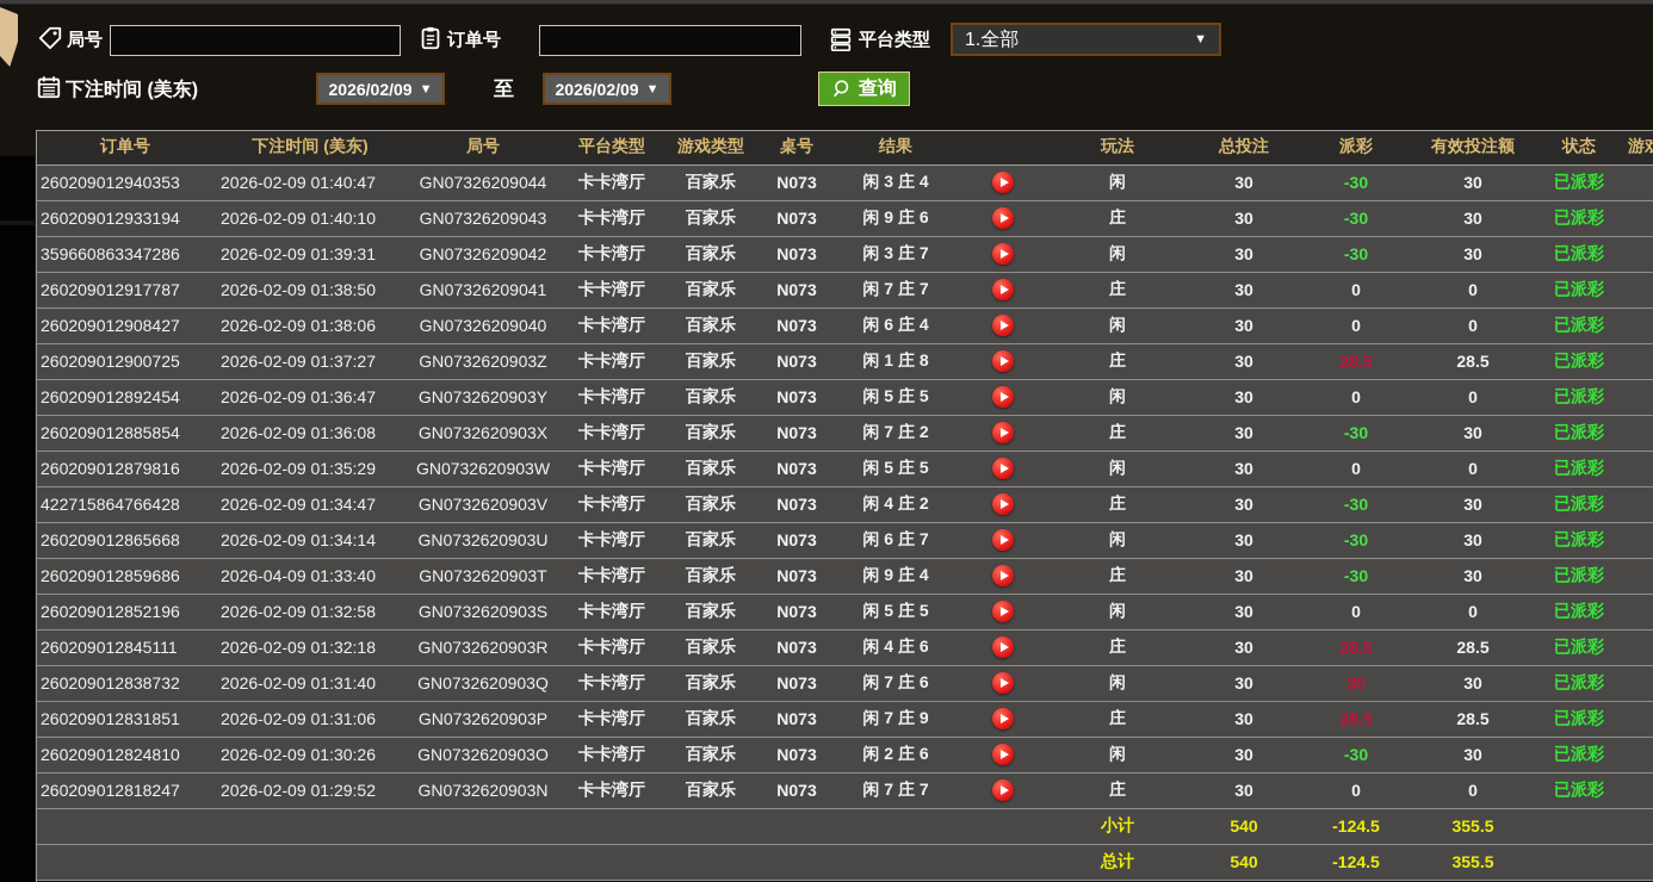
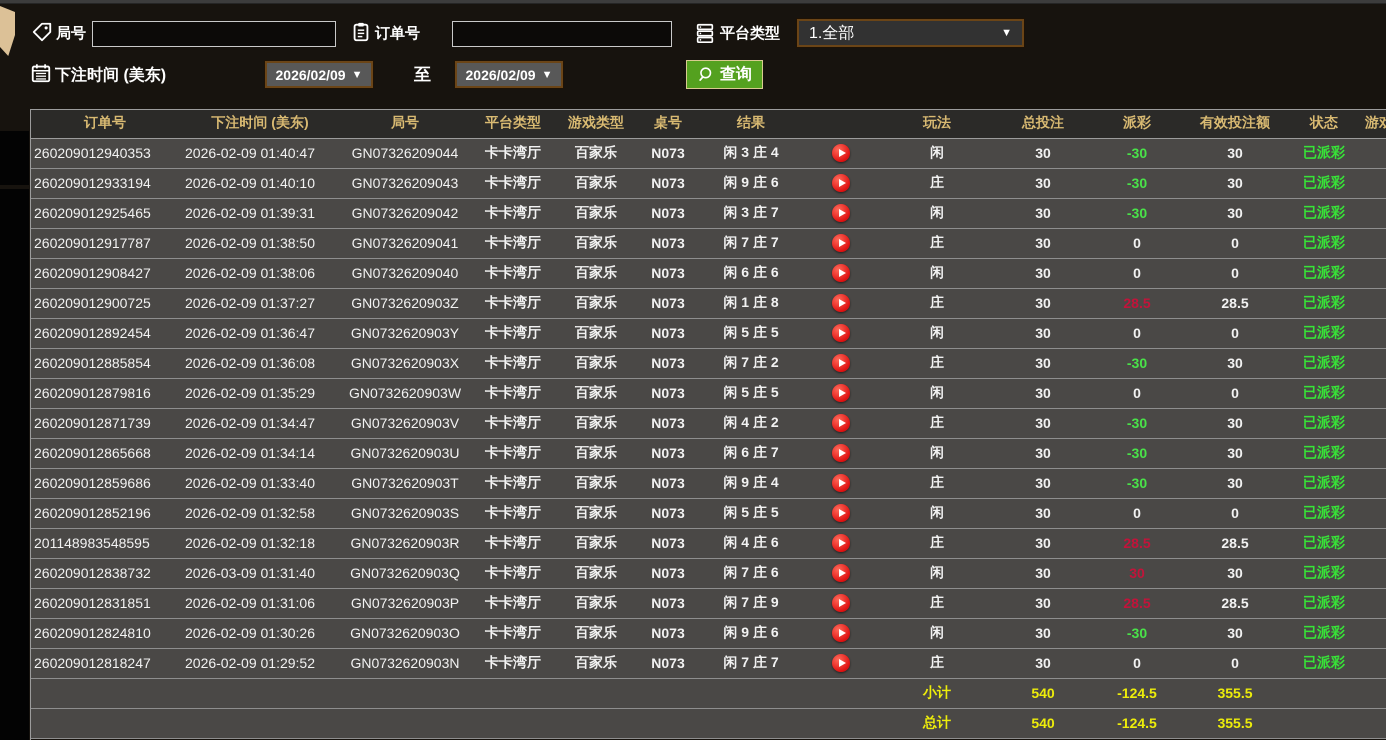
  局号
  订单号
  平台类型
  1.全部
  ▼
  下注时间 (美东)
  2026/02/09
  ▼
  至
  2026/02/09
  ▼
  查询
  订单号	下注时间 (美东)	局号	平台类型	游戏类型	桌号	结果		玩法	总投注	派彩	有效投注额	状态	游
  260209012940353	2026-02-09 01:40:47	GN07326209044	卡卡湾厅	百家乐	N073	闲 3 庄 4		闲	30	-30	30	已派彩
  260209012933194	2026-02-09 01:40:10	GN07326209043	卡卡湾厅	百家乐	N073	闲 9 庄 6		庄	30	-30	30	已派彩
- 359660863347286	2026-02-09 01:39:31	GN07326209042	卡卡湾厅	百家乐	N073	闲 3 庄 7		闲	30	-30	30	已派彩
+ 260209012925465	2026-02-09 01:39:31	GN07326209042	卡卡湾厅	百家乐	N073	闲 3 庄 7		闲	30	-30	30	已派彩
  260209012917787	2026-02-09 01:38:50	GN07326209041	卡卡湾厅	百家乐	N073	闲 7 庄 7		庄	30	0	0	已派彩
- 260209012908427	2026-02-09 01:38:06	GN07326209040	卡卡湾厅	百家乐	N073	闲 6 庄 4		闲	30	0	0	已派彩
+ 260209012908427	2026-02-09 01:38:06	GN07326209040	卡卡湾厅	百家乐	N073	闲 6 庄 6		闲	30	0	0	已派彩
  260209012900725	2026-02-09 01:37:27	GN0732620903Z	卡卡湾厅	百家乐	N073	闲 1 庄 8		庄	30	28.5	28.5	已派彩
  260209012892454	2026-02-09 01:36:47	GN0732620903Y	卡卡湾厅	百家乐	N073	闲 5 庄 5		闲	30	0	0	已派彩
  260209012885854	2026-02-09 01:36:08	GN0732620903X	卡卡湾厅	百家乐	N073	闲 7 庄 2		庄	30	-30	30	已派彩
  260209012879816	2026-02-09 01:35:29	GN0732620903W	卡卡湾厅	百家乐	N073	闲 5 庄 5		闲	30	0	0	已派彩
- 422715864766428	2026-02-09 01:34:47	GN0732620903V	卡卡湾厅	百家乐	N073	闲 4 庄 2		庄	30	-30	30	已派彩
+ 260209012871739	2026-02-09 01:34:47	GN0732620903V	卡卡湾厅	百家乐	N073	闲 4 庄 2		庄	30	-30	30	已派彩
  260209012865668	2026-02-09 01:34:14	GN0732620903U	卡卡湾厅	百家乐	N073	闲 6 庄 7		闲	30	-30	30	已派彩
- 260209012859686	2026-04-09 01:33:40	GN0732620903T	卡卡湾厅	百家乐	N073	闲 9 庄 4		庄	30	-30	30	已派彩
+ 260209012859686	2026-02-09 01:33:40	GN0732620903T	卡卡湾厅	百家乐	N073	闲 9 庄 4		庄	30	-30	30	已派彩
  260209012852196	2026-02-09 01:32:58	GN0732620903S	卡卡湾厅	百家乐	N073	闲 5 庄 5		闲	30	0	0	已派彩
- 260209012845111	2026-02-09 01:32:18	GN0732620903R	卡卡湾厅	百家乐	N073	闲 4 庄 6		庄	30	28.5	28.5	已派彩
+ 201148983548595	2026-02-09 01:32:18	GN0732620903R	卡卡湾厅	百家乐	N073	闲 4 庄 6		庄	30	28.5	28.5	已派彩
- 260209012838732	2026-02-09 01:31:40	GN0732620903Q	卡卡湾厅	百家乐	N073	闲 7 庄 6		闲	30	30	30	已派彩
+ 260209012838732	2026-03-09 01:31:40	GN0732620903Q	卡卡湾厅	百家乐	N073	闲 7 庄 6		闲	30	30	30	已派彩
  260209012831851	2026-02-09 01:31:06	GN0732620903P	卡卡湾厅	百家乐	N073	闲 7 庄 9		庄	30	28.5	28.5	已派彩
- 260209012824810	2026-02-09 01:30:26	GN0732620903O	卡卡湾厅	百家乐	N073	闲 2 庄 6		闲	30	-30	30	已派彩
+ 260209012824810	2026-02-09 01:30:26	GN0732620903O	卡卡湾厅	百家乐	N073	闲 9 庄 6		闲	30	-30	30	已派彩
  260209012818247	2026-02-09 01:29:52	GN0732620903N	卡卡湾厅	百家乐	N073	闲 7 庄 7		庄	30	0	0	已派彩
  								小计	540	-124.5	355.5
  								总计	540	-124.5	355.5
